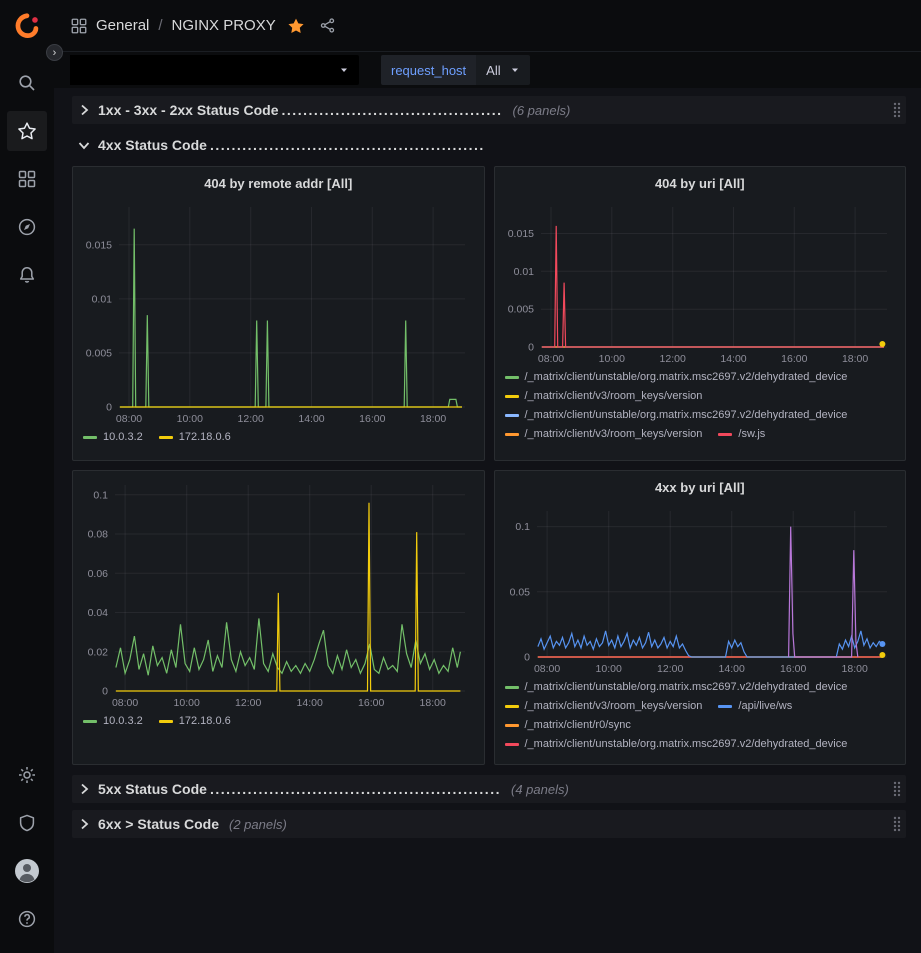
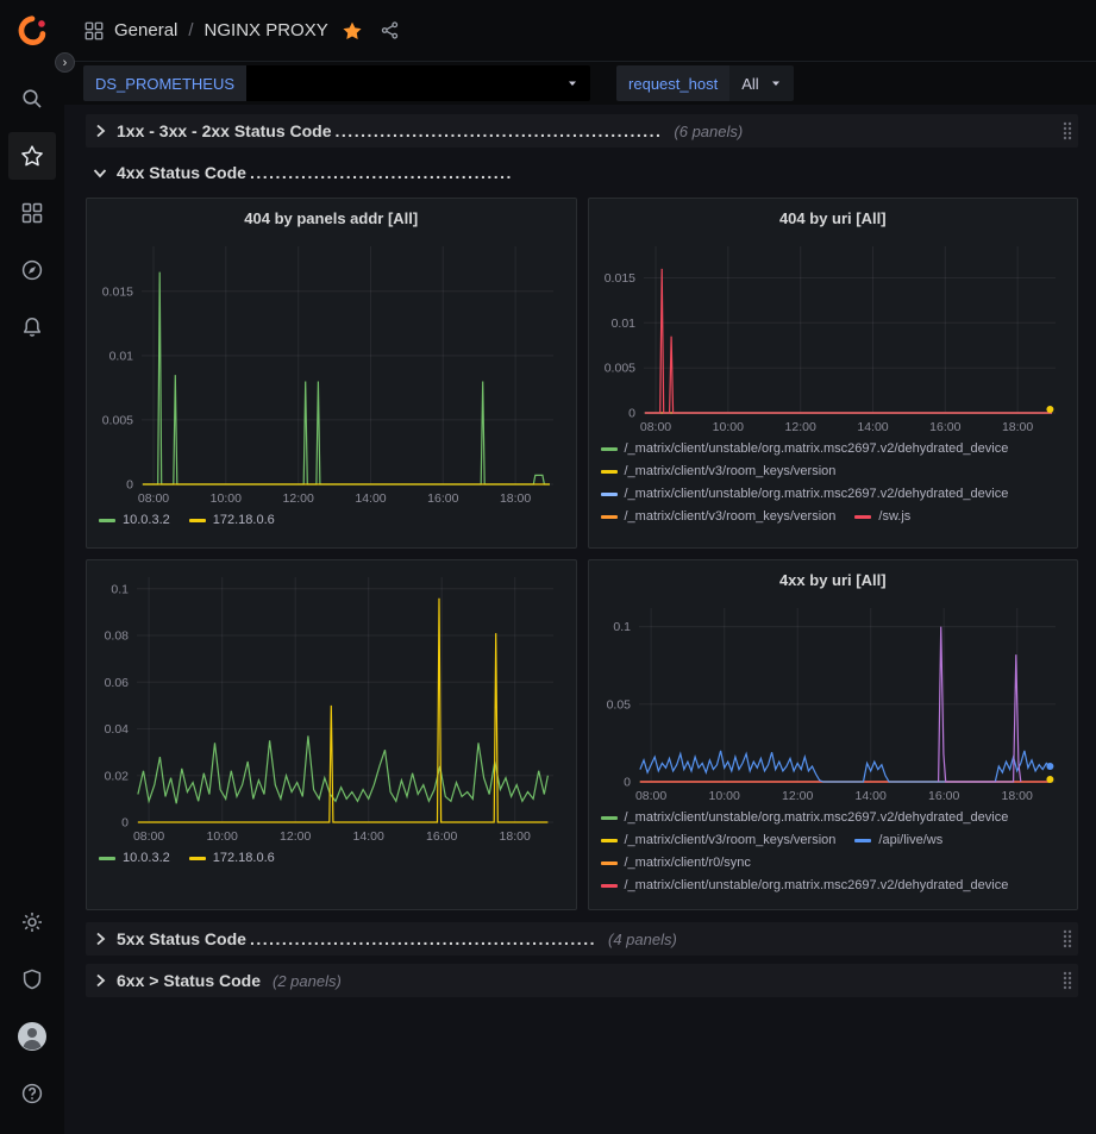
  ›
  General
  /
  NGINX PROXY
+ DS_PROMETHEUS
  request_host
  All
  1xx - 3xx - 2xx Status Code
- .........................................
+ ...................................................
  (6 panels)
  4xx Status Code
- ...................................................
+ .........................................
- 404 by remote addr [All]
+ 404 by panels addr [All]
  0
  0.005
  0.01
  0.015
  08:00
  10:00
  12:00
  14:00
  16:00
  18:00
  10.0.3.2
  172.18.0.6
  404 by uri [All]
  0
  0.005
  0.01
  0.015
  08:00
  10:00
  12:00
  14:00
  16:00
  18:00
  /_matrix/client/unstable/org.matrix.msc2697.v2/dehydrated_device
  /_matrix/client/v3/room_keys/version
  /_matrix/client/unstable/org.matrix.msc2697.v2/dehydrated_device
  /_matrix/client/v3/room_keys/version
  /sw.js
  0
  0.02
  0.04
  0.06
  0.08
  0.1
  08:00
  10:00
  12:00
  14:00
  16:00
  18:00
  10.0.3.2
  172.18.0.6
  4xx by uri [All]
  0
  0.05
  0.1
  08:00
  10:00
  12:00
  14:00
  16:00
  18:00
  /_matrix/client/unstable/org.matrix.msc2697.v2/dehydrated_device
  /_matrix/client/v3/room_keys/version
  /api/live/ws
  /_matrix/client/r0/sync
  /_matrix/client/unstable/org.matrix.msc2697.v2/dehydrated_device
  5xx Status Code
  ......................................................
  (4 panels)
  6xx > Status Code
  (2 panels)
